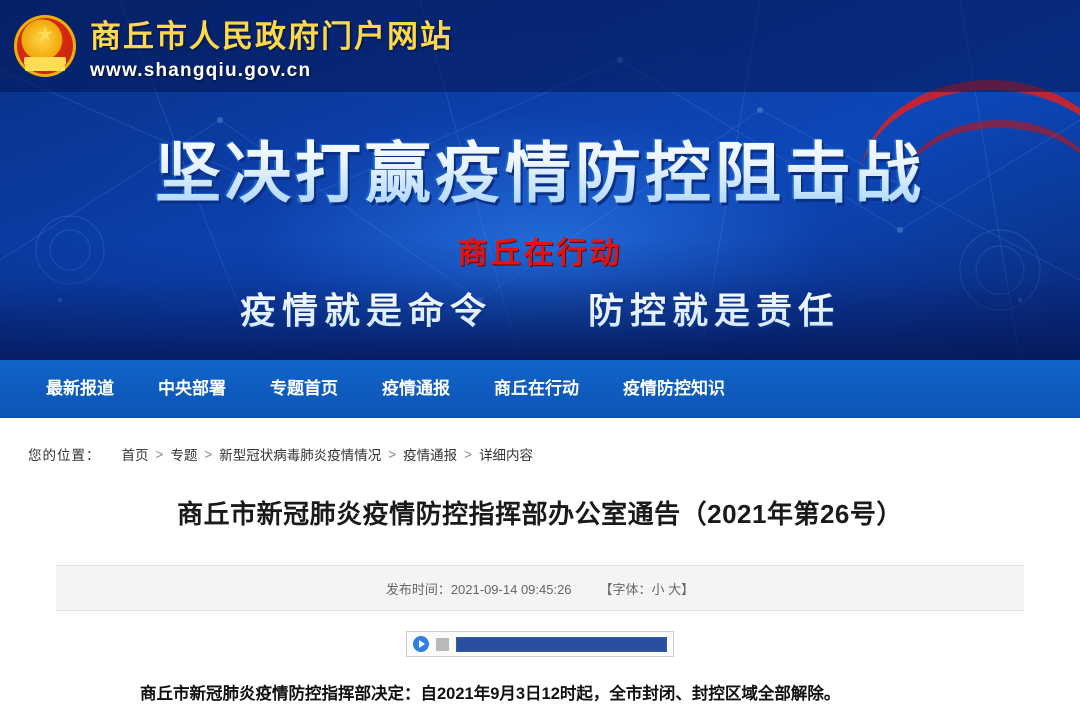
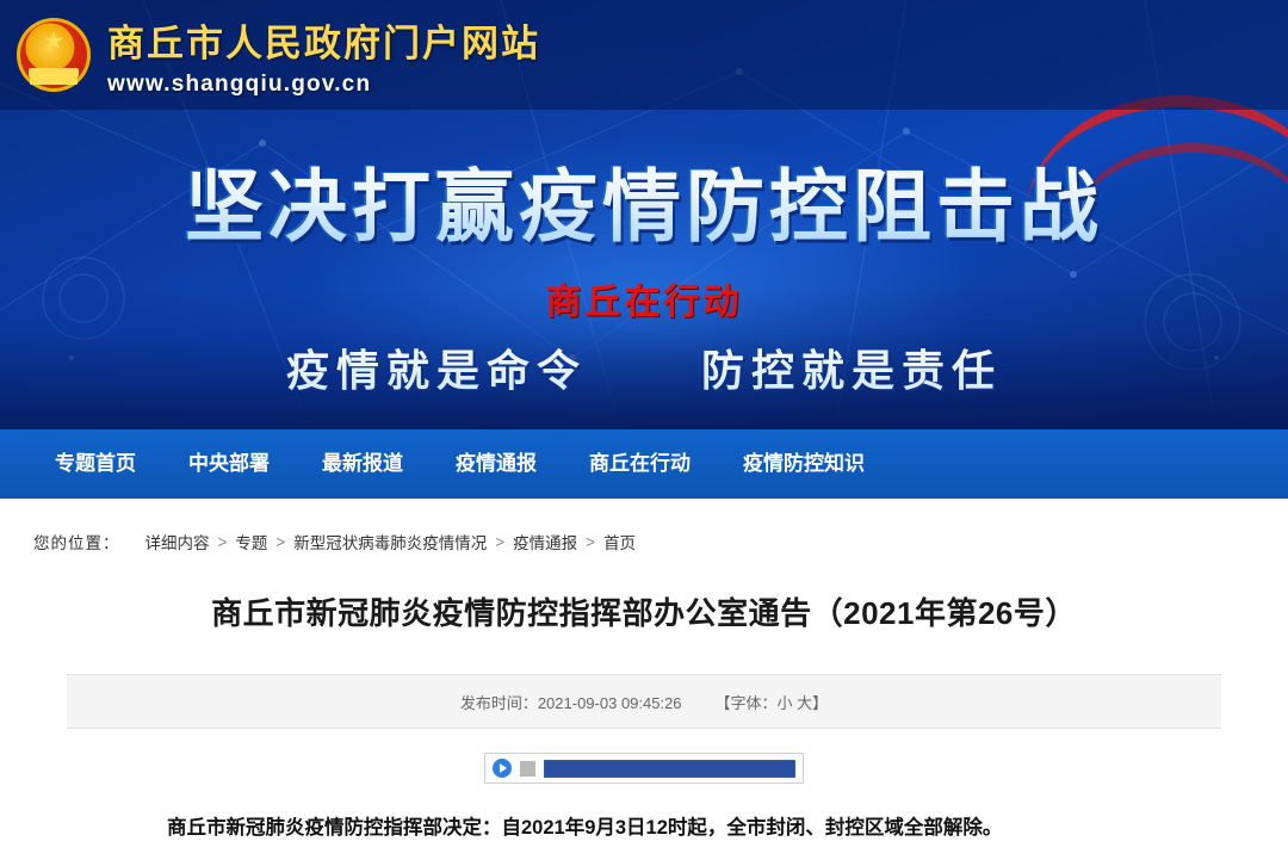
  商丘市人民政府门户网站
  www.shangqiu.gov.cn
  坚决打赢疫情防控阻击战
  商丘在行动
  疫情就是命令
  防控就是责任
- 最新报道
+ 专题首页
  中央部署
- 专题首页
+ 最新报道
  疫情通报
  商丘在行动
  疫情防控知识
  您的位置：
- 首页
+ 详细内容
  >
  专题
  >
  新型冠状病毒肺炎疫情情况
  >
  疫情通报
  >
- 详细内容
+ 首页
  商丘市新冠肺炎疫情防控指挥部办公室通告（2021年第26号）
- 发布时间：2021-09-14 09:45:26
+ 发布时间：2021-09-03 09:45:26
  【字体：小 大】
  商丘市新冠肺炎疫情防控指挥部决定：自2021年9月3日12时起，全市封闭、封控区域全部解除。
